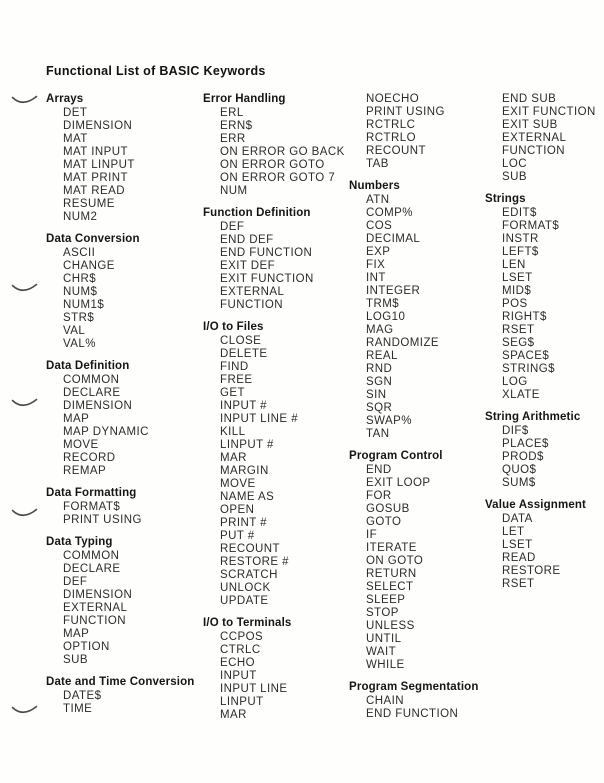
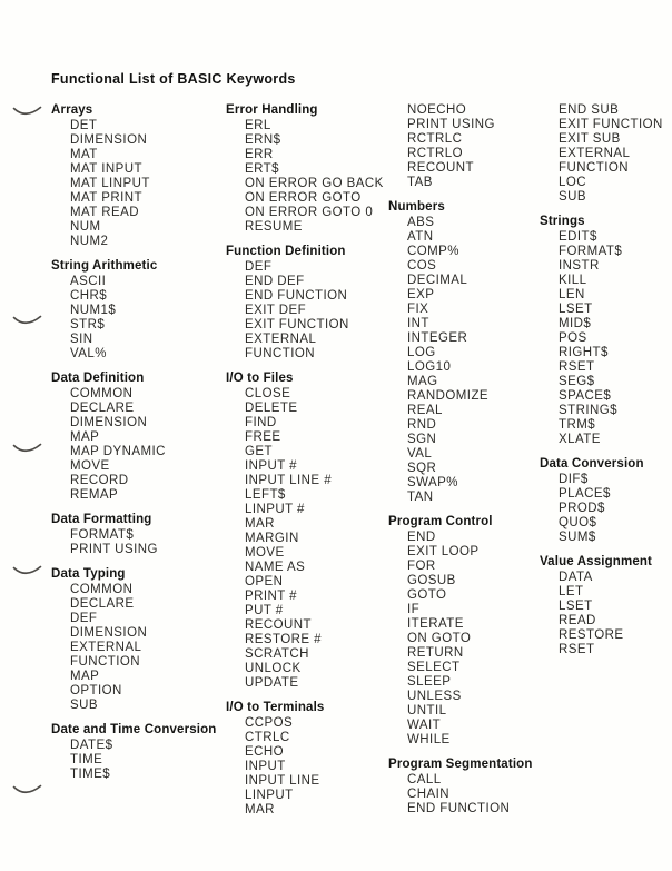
  Functional List of BASIC Keywords
  Arrays
  DET
  DIMENSION
  MAT
  MAT INPUT
  MAT LINPUT
  MAT PRINT
  MAT READ
- RESUME
+ NUM
  NUM2
- Data Conversion
+ String Arithmetic
  ASCII
- CHANGE
  CHR$
- NUM$
  NUM1$
  STR$
- VAL
+ SIN
  VAL%
  Data Definition
  COMMON
  DECLARE
  DIMENSION
  MAP
  MAP DYNAMIC
  MOVE
  RECORD
  REMAP
  Data Formatting
  FORMAT$
  PRINT USING
  Data Typing
  COMMON
  DECLARE
  DEF
  DIMENSION
  EXTERNAL
  FUNCTION
  MAP
  OPTION
  SUB
  Date and Time Conversion
  DATE$
  TIME
+ TIME$
  Error Handling
  ERL
  ERN$
  ERR
+ ERT$
  ON ERROR GO BACK
  ON ERROR GOTO
- ON ERROR GOTO 7
+ ON ERROR GOTO 0
- NUM
+ RESUME
  Function Definition
  DEF
  END DEF
  END FUNCTION
  EXIT DEF
  EXIT FUNCTION
  EXTERNAL
  FUNCTION
  I/O to Files
  CLOSE
  DELETE
  FIND
  FREE
  GET
  INPUT #
  INPUT LINE #
- KILL
+ LEFT$
  LINPUT #
  MAR
  MARGIN
  MOVE
  NAME AS
  OPEN
  PRINT #
  PUT #
  RECOUNT
  RESTORE #
  SCRATCH
  UNLOCK
  UPDATE
  I/O to Terminals
  CCPOS
  CTRLC
  ECHO
  INPUT
  INPUT LINE
  LINPUT
  MAR
  NOECHO
  PRINT USING
  RCTRLC
  RCTRLO
  RECOUNT
  TAB
  Numbers
+ ABS
  ATN
  COMP%
  COS
  DECIMAL
  EXP
  FIX
  INT
  INTEGER
- TRM$
+ LOG
  LOG10
  MAG
  RANDOMIZE
  REAL
  RND
  SGN
- SIN
+ VAL
  SQR
  SWAP%
  TAN
  Program Control
  END
  EXIT LOOP
  FOR
  GOSUB
  GOTO
  IF
  ITERATE
  ON GOTO
  RETURN
  SELECT
  SLEEP
- STOP
  UNLESS
  UNTIL
  WAIT
  WHILE
  Program Segmentation
+ CALL
  CHAIN
  END FUNCTION
  END SUB
  EXIT FUNCTION
  EXIT SUB
  EXTERNAL
  FUNCTION
  LOC
  SUB
  Strings
  EDIT$
  FORMAT$
  INSTR
- LEFT$
+ KILL
  LEN
  LSET
  MID$
  POS
  RIGHT$
  RSET
  SEG$
  SPACE$
  STRING$
- LOG
+ TRM$
  XLATE
- String Arithmetic
+ Data Conversion
  DIF$
  PLACE$
  PROD$
  QUO$
  SUM$
  Value Assignment
  DATA
  LET
  LSET
  READ
  RESTORE
  RSET
